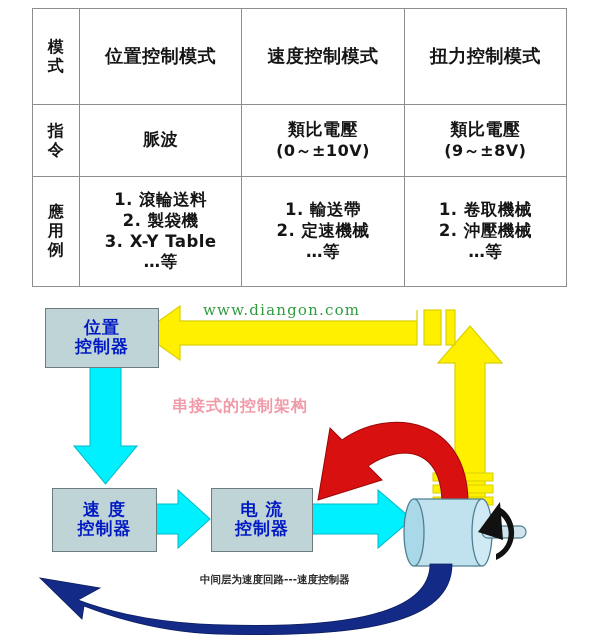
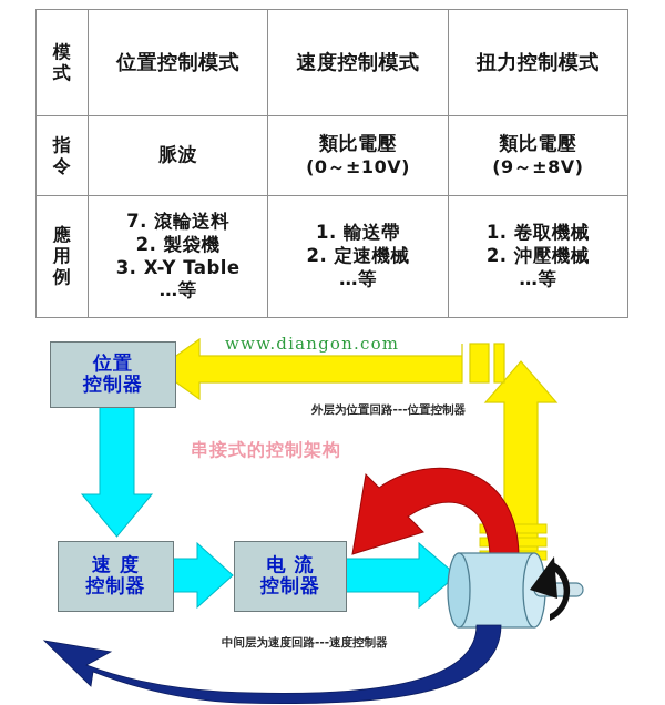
  模 式	位置控制模式	速度控制模式	扭力控制模式
  指 令	脈波	類比電壓 (0～±10V)	類比電壓 (9～±8V)
- 應 用 例	1. 滾輪送料 2. 製袋機 3. X-Y Table …等	1. 輸送帶 2. 定速機械 …等	1. 卷取機械 2. 沖壓機械 …等
+ 應 用 例	7. 滾輪送料 2. 製袋機 3. X-Y Table …等	1. 輸送帶 2. 定速機械 …等	1. 卷取機械 2. 沖壓機械 …等
  位置
  控制器
  速 度
  控制器
  电 流
  控制器
+ 外层为位置回路---位置控制器
  中间层为速度回路---速度控制器
  串接式的控制架构
  www.diangon.com
